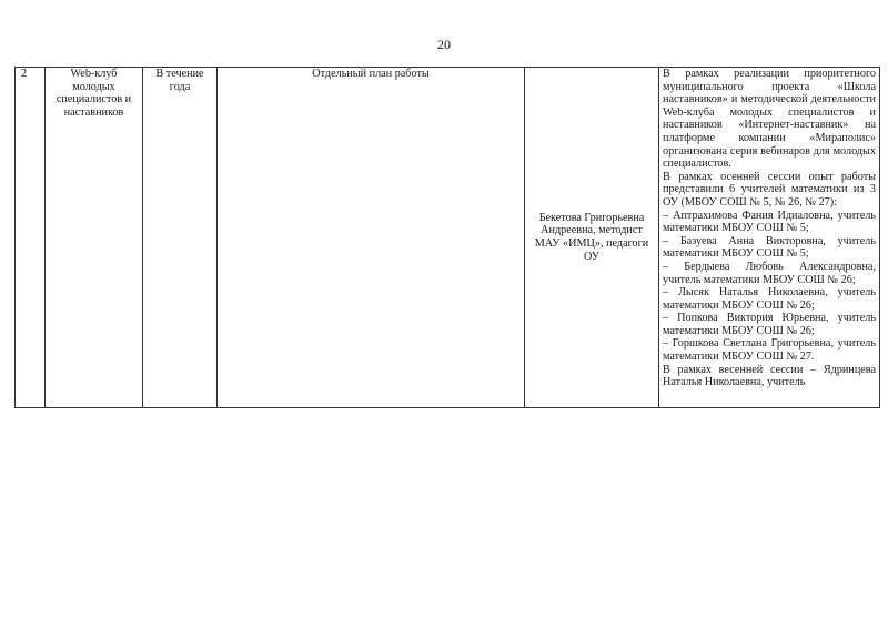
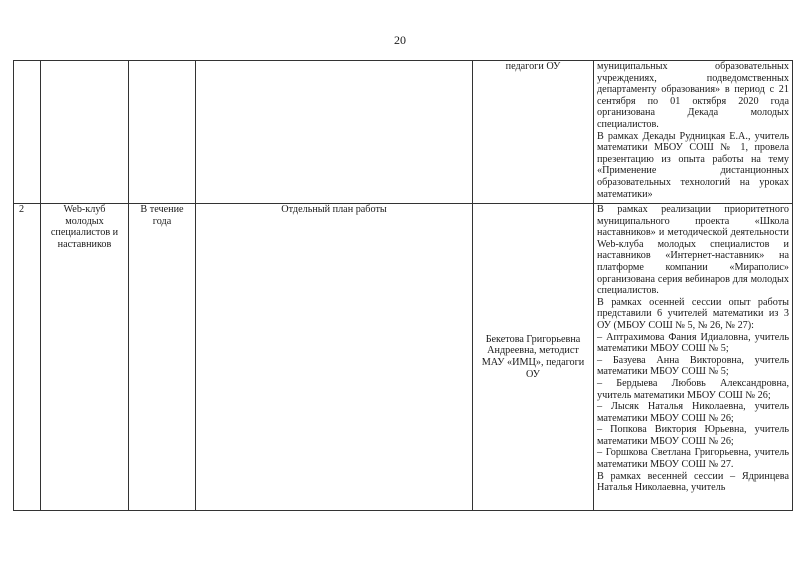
  20
+ 				педагоги ОУ	муниципальных образовательных учреждениях, подведомственных департаменту образования» в период с 21 сентября по 01 октября 2020 года организована Декада молодых специалистов. В рамках Декады Рудницкая Е.А., учитель математики МБОУ СОШ № 1, провела презентацию из опыта работы на тему «Применение дистанционных образовательных технологий на уроках математики»
  2	Web-клуб молодых специалистов и наставников	В течение года	Отдельный план работы	Бекетова Григорьевна Андреевна, методист МАУ «ИМЦ», педагоги ОУ	В рамках реализации приоритетного муниципального проекта «Школа наставников» и методической деятельности Web-клуба молодых специалистов и наставников «Интернет-наставник» на платформе компании «Мираполис» организована серия вебинаров для молодых специалистов. В рамках осенней сессии опыт работы представили 6 учителей математики из 3 ОУ (МБОУ СОШ № 5, № 26, № 27): – Аптрахимова Фания Идиаловна, учитель математики МБОУ СОШ № 5; – Базуева Анна Викторовна, учитель математики МБОУ СОШ № 5; – Бердыева Любовь Александровна, учитель математики МБОУ СОШ № 26; – Лысяк Наталья Николаевна, учитель математики МБОУ СОШ № 26; – Попкова Виктория Юрьевна, учитель математики МБОУ СОШ № 26; – Горшкова Светлана Григорьевна, учитель математики МБОУ СОШ № 27. В рамках весенней сессии – Ядринцева Наталья Николаевна, учитель
